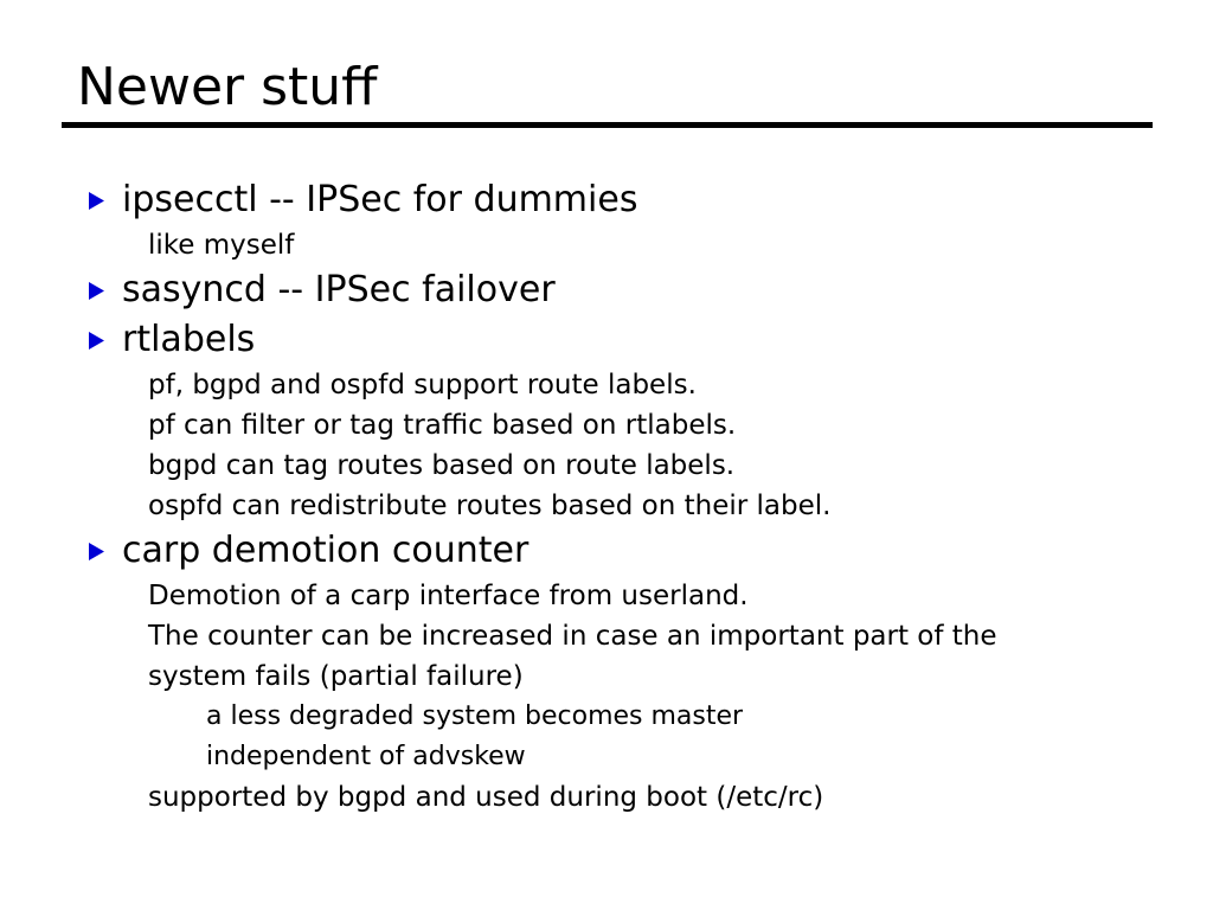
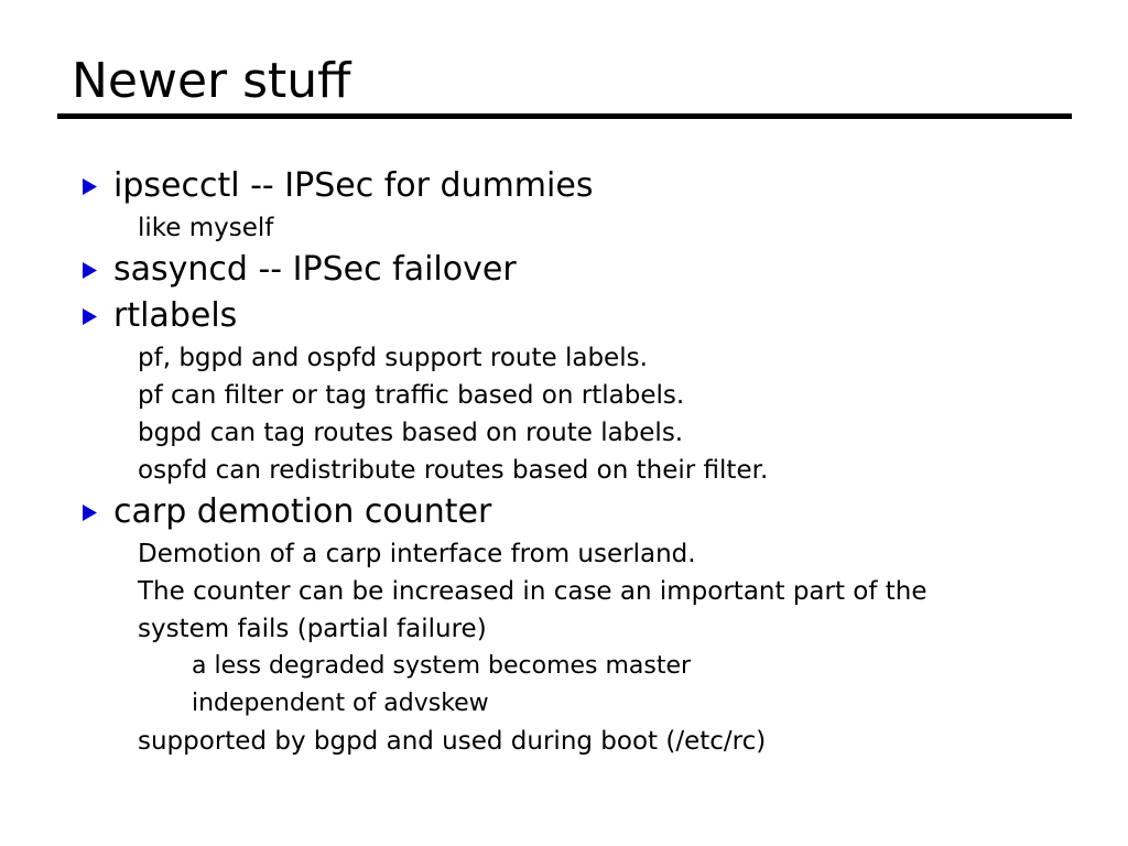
  Newer stuff
  ipsecctl -- IPSec for dummies
  like myself
  sasyncd -- IPSec failover
  rtlabels
  pf, bgpd and ospfd support route labels.
  pf can filter or tag traffic based on rtlabels.
  bgpd can tag routes based on route labels.
- ospfd can redistribute routes based on their label.
+ ospfd can redistribute routes based on their filter.
  carp demotion counter
  Demotion of a carp interface from userland.
  The counter can be increased in case an important part of the system fails (partial failure)
  a less degraded system becomes master
  independent of advskew
  supported by bgpd and used during boot (/etc/rc)
